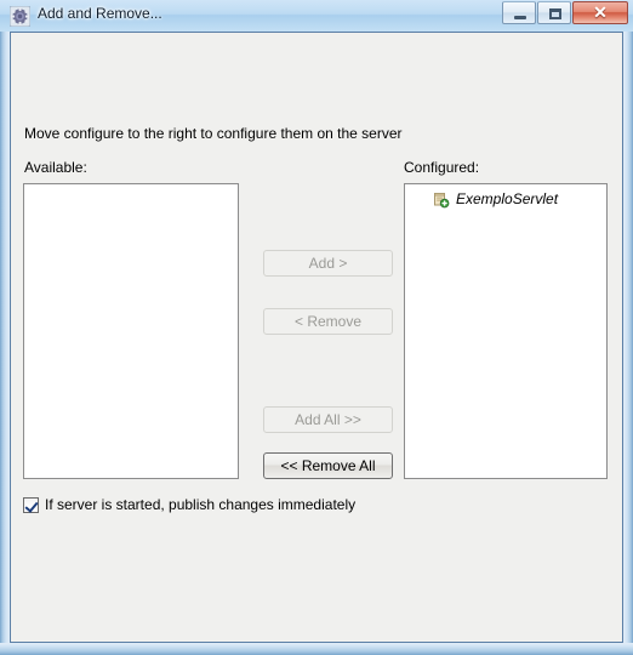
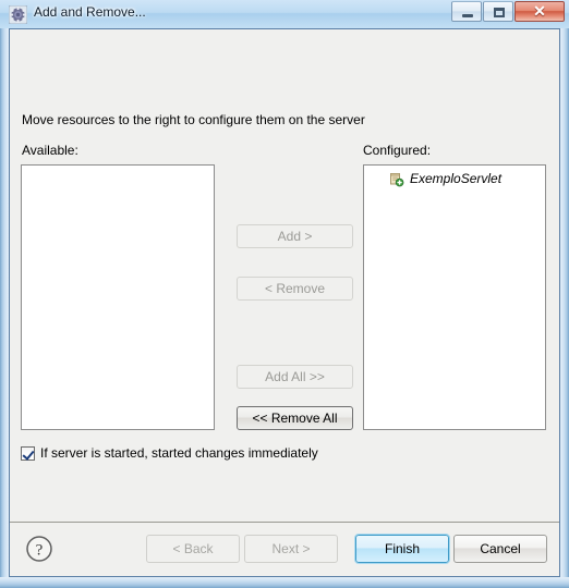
  Add and Remove...
  ✕
- Move configure to the right to configure them on the server
+ Move resources to the right to configure them on the server
  Available:
  Configured:
  ExemploServlet
  Add >
  < Remove
  Add All >>
  << Remove All
- If server is started, publish changes immediately
+ If server is started, started changes immediately
+ ?
+ < Back
+ Next >
+ Finish
+ Cancel
